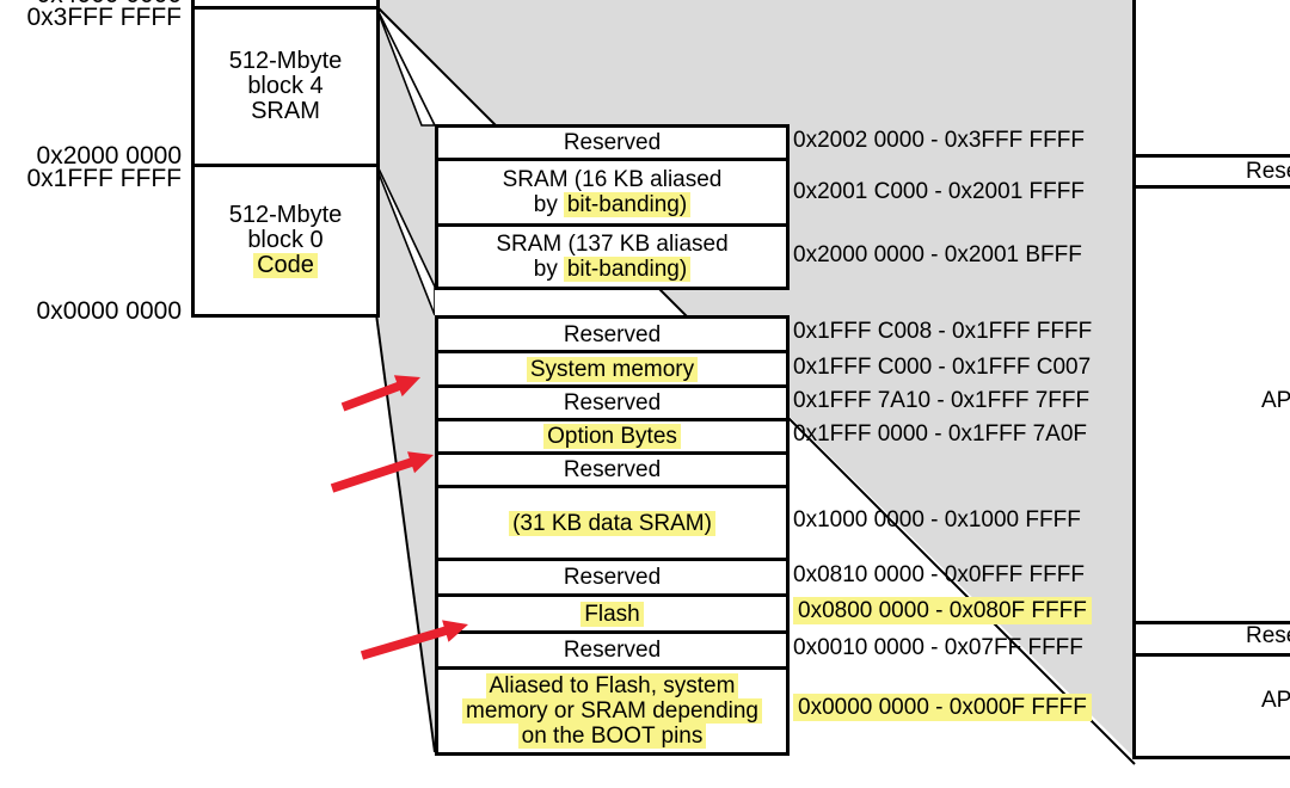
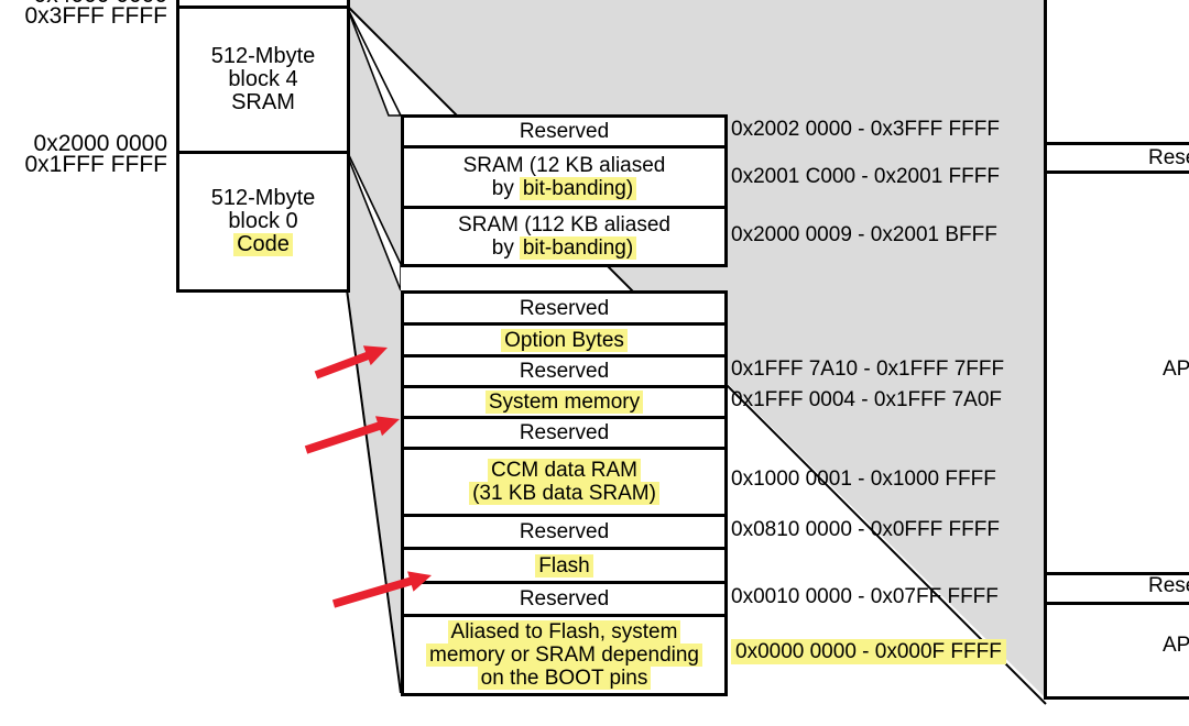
  0x3FFF FFFF
  0x2000 0000
  0x1FFF FFFF
- 0x0000 0000
  512-Mbyte
  block 4
  SRAM
  512-Mbyte
  block 0
  Code
  Reserved
- SRAM (16 KB aliased
+ SRAM (12 KB aliased
  by bit-banding)
- SRAM (137 KB aliased
+ SRAM (112 KB aliased
  by bit-banding)
  0x2002 0000 - 0x3FFF FFFF
  0x2001 C000 - 0x2001 FFFF
- 0x2000 0000 - 0x2001 BFFF
+ 0x2000 0009 - 0x2001 BFFF
  Reserved
- System memory
+ Option Bytes
  Reserved
- Option Bytes
+ System memory
  Reserved
+ CCM data RAM
  (31 KB data SRAM)
  Reserved
  Flash
  Reserved
  Aliased to Flash, system
  memory or SRAM depending
  on the BOOT pins
- 0x1FFF C008 - 0x1FFF FFFF
- 0x1FFF C000 - 0x1FFF C007
  0x1FFF 7A10 - 0x1FFF 7FFF
- 0x1FFF 0000 - 0x1FFF 7A0F
+ 0x1FFF 0004 - 0x1FFF 7A0F
- 0x1000 0000 - 0x1000 FFFF
+ 0x1000 0001 - 0x1000 FFFF
  0x0810 0000 - 0x0FFF FFFF
- 0x0800 0000 - 0x080F FFFF
  0x0010 0000 - 0x07FF FFFF
  0x0000 0000 - 0x000F FFFF
  AP
  AP
